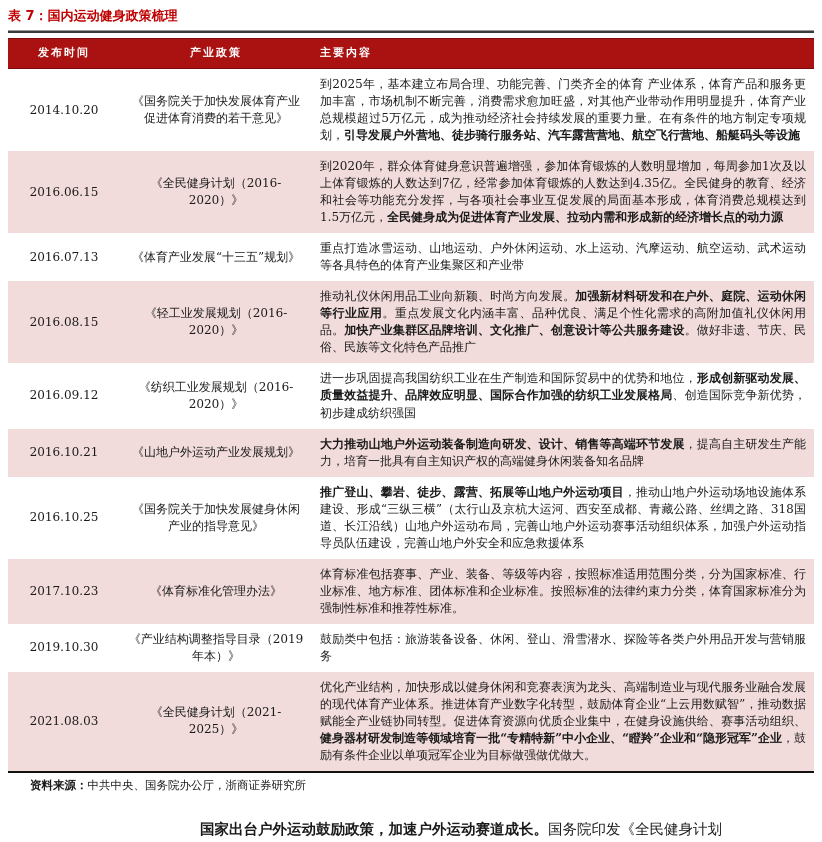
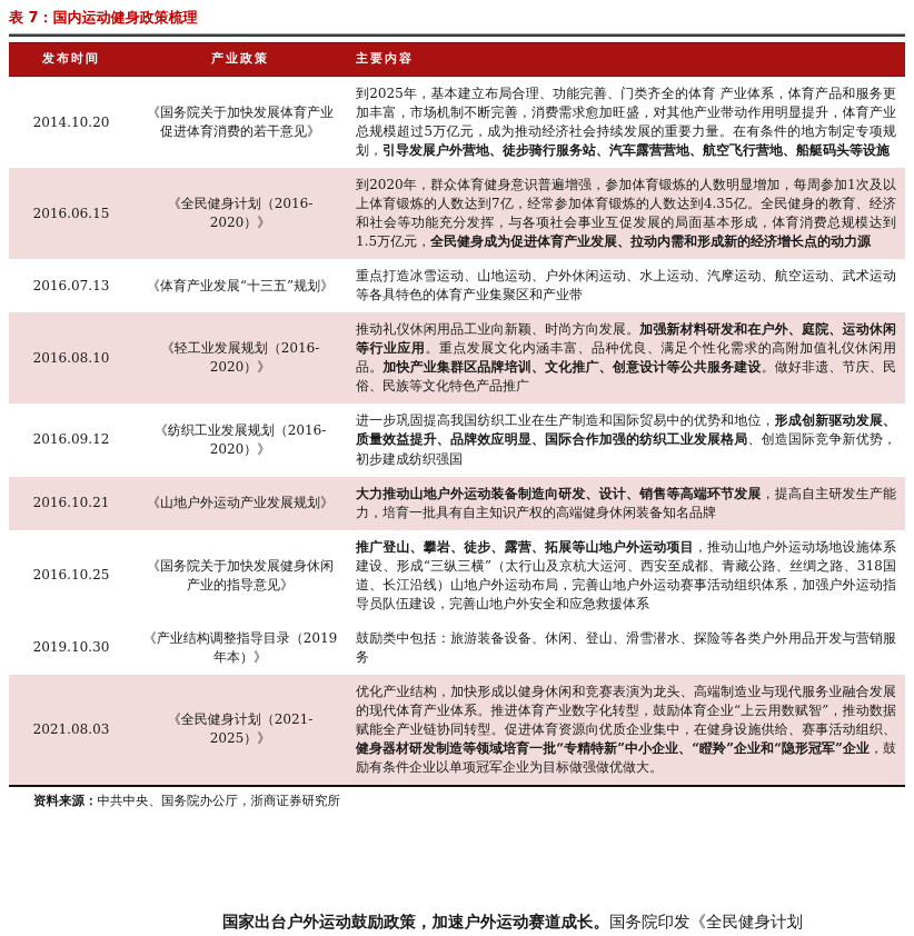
  表 7：国内运动健身政策梳理
  发布时间	产业政策	主要内容
  2014.10.20	《国务院关于加快发展体育产业促进体育消费的若干意见》	到2025年，基本建立布局合理、功能完善、门类齐全的体育 产业体系，体育产品和服务更加丰富，市场机制不断完善，消费需求愈加旺盛，对其他产业带动作用明显提升，体育产业总规模超过5万亿元，成为推动经济社会持续发展的重要力量。在有条件的地方制定专项规划，引导发展户外营地、徒步骑行服务站、汽车露营营地、航空飞行营地、船艇码头等设施
  2016.06.15	《全民健身计划（2016-2020）》	到2020年，群众体育健身意识普遍增强，参加体育锻炼的人数明显增加，每周参加1次及以上体育锻炼的人数达到7亿，经常参加体育锻炼的人数达到4.35亿。全民健身的教育、经济和社会等功能充分发挥，与各项社会事业互促发展的局面基本形成，体育消费总规模达到1.5万亿元，全民健身成为促进体育产业发展、拉动内需和形成新的经济增长点的动力源
  2016.07.13	《体育产业发展“十三五”规划》	重点打造冰雪运动、山地运动、户外休闲运动、水上运动、汽摩运动、航空运动、武术运动等各具特色的体育产业集聚区和产业带
- 2016.08.15	《轻工业发展规划（2016-2020）》	推动礼仪休闲用品工业向新颖、时尚方向发展。加强新材料研发和在户外、庭院、运动休闲等行业应用。重点发展文化内涵丰富、品种优良、满足个性化需求的高附加值礼仪休闲用品。加快产业集群区品牌培训、文化推广、创意设计等公共服务建设。做好非遗、节庆、民俗、民族等文化特色产品推广
+ 2016.08.10	《轻工业发展规划（2016-2020）》	推动礼仪休闲用品工业向新颖、时尚方向发展。加强新材料研发和在户外、庭院、运动休闲等行业应用。重点发展文化内涵丰富、品种优良、满足个性化需求的高附加值礼仪休闲用品。加快产业集群区品牌培训、文化推广、创意设计等公共服务建设。做好非遗、节庆、民俗、民族等文化特色产品推广
  2016.09.12	《纺织工业发展规划（2016-2020）》	进一步巩固提高我国纺织工业在生产制造和国际贸易中的优势和地位，形成创新驱动发展、质量效益提升、品牌效应明显、国际合作加强的纺织工业发展格局、创造国际竞争新优势，初步建成纺织强国
  2016.10.21	《山地户外运动产业发展规划》	大力推动山地户外运动装备制造向研发、设计、销售等高端环节发展，提高自主研发生产能力，培育一批具有自主知识产权的高端健身休闲装备知名品牌
  2016.10.25	《国务院关于加快发展健身休闲产业的指导意见》	推广登山、攀岩、徒步、露营、拓展等山地户外运动项目，推动山地户外运动场地设施体系建设、形成“三纵三横”（太行山及京杭大运河、西安至成都、青藏公路、丝绸之路、318国道、长江沿线）山地户外运动布局，完善山地户外运动赛事活动组织体系，加强户外运动指导员队伍建设，完善山地户外安全和应急救援体系
- 2017.10.23	《体育标准化管理办法》	体育标准包括赛事、产业、装备、等级等内容，按照标准适用范围分类，分为国家标准、行业标准、地方标准、团体标准和企业标准。按照标准的法律约束力分类，体育国家标准分为强制性标准和推荐性标准。
  2019.10.30	《产业结构调整指导目录（2019年本）》	鼓励类中包括：旅游装备设备、休闲、登山、滑雪潜水、探险等各类户外用品开发与营销服务
  2021.08.03	《全民健身计划（2021-2025）》	优化产业结构，加快形成以健身休闲和竞赛表演为龙头、高端制造业与现代服务业融合发展的现代体育产业体系。推进体育产业数字化转型，鼓励体育企业“上云用数赋智”，推动数据赋能全产业链协同转型。促进体育资源向优质企业集中，在健身设施供给、赛事活动组织、健身器材研发制造等领域培育一批“专精特新”中小企业、“瞪羚”企业和“隐形冠军”企业，鼓励有条件企业以单项冠军企业为目标做强做优做大。
  资料来源：中共中央、国务院办公厅，浙商证券研究所
  国家出台户外运动鼓励政策，加速户外运动赛道成长。国务院印发《全民健身计划
